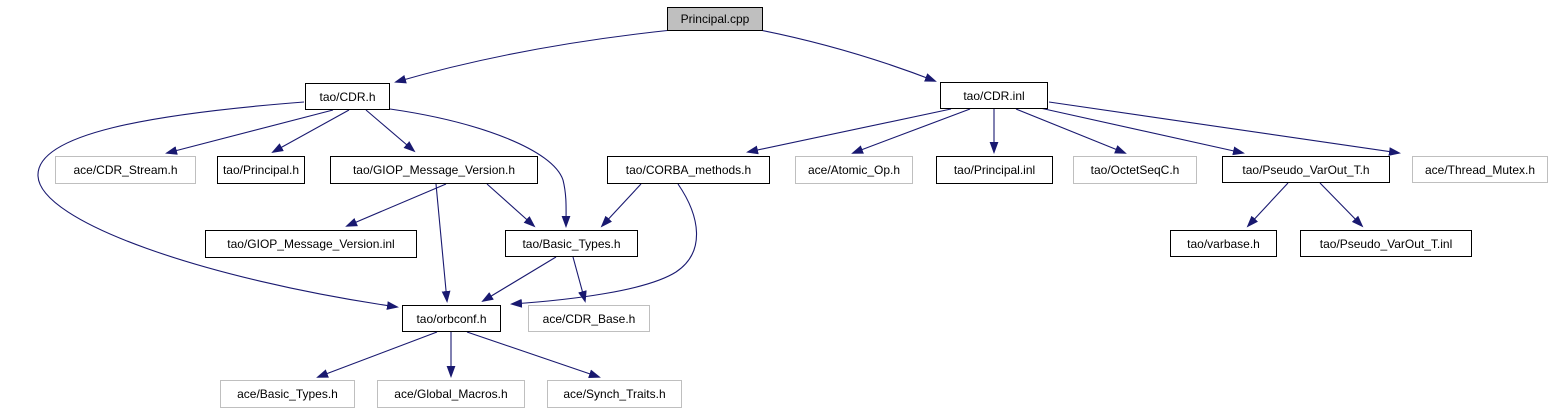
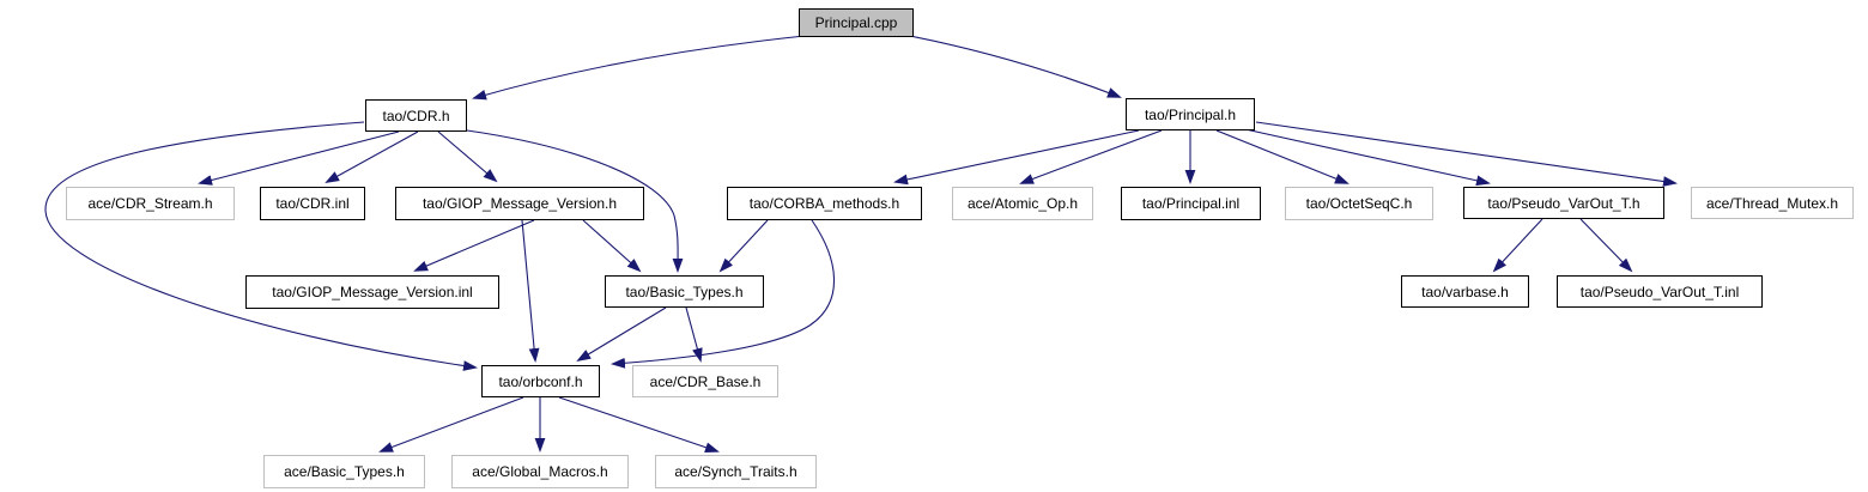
  Principal.cpp
  tao/CDR.h
- tao/CDR.inl
+ tao/Principal.h
  ace/CDR_Stream.h
- tao/Principal.h
+ tao/CDR.inl
  tao/GIOP_Message_Version.h
  tao/CORBA_methods.h
  ace/Atomic_Op.h
  tao/Principal.inl
  tao/OctetSeqC.h
  tao/Pseudo_VarOut_T.h
  ace/Thread_Mutex.h
  tao/GIOP_Message_Version.inl
  tao/Basic_Types.h
  tao/varbase.h
  tao/Pseudo_VarOut_T.inl
  tao/orbconf.h
  ace/CDR_Base.h
  ace/Basic_Types.h
  ace/Global_Macros.h
  ace/Synch_Traits.h
